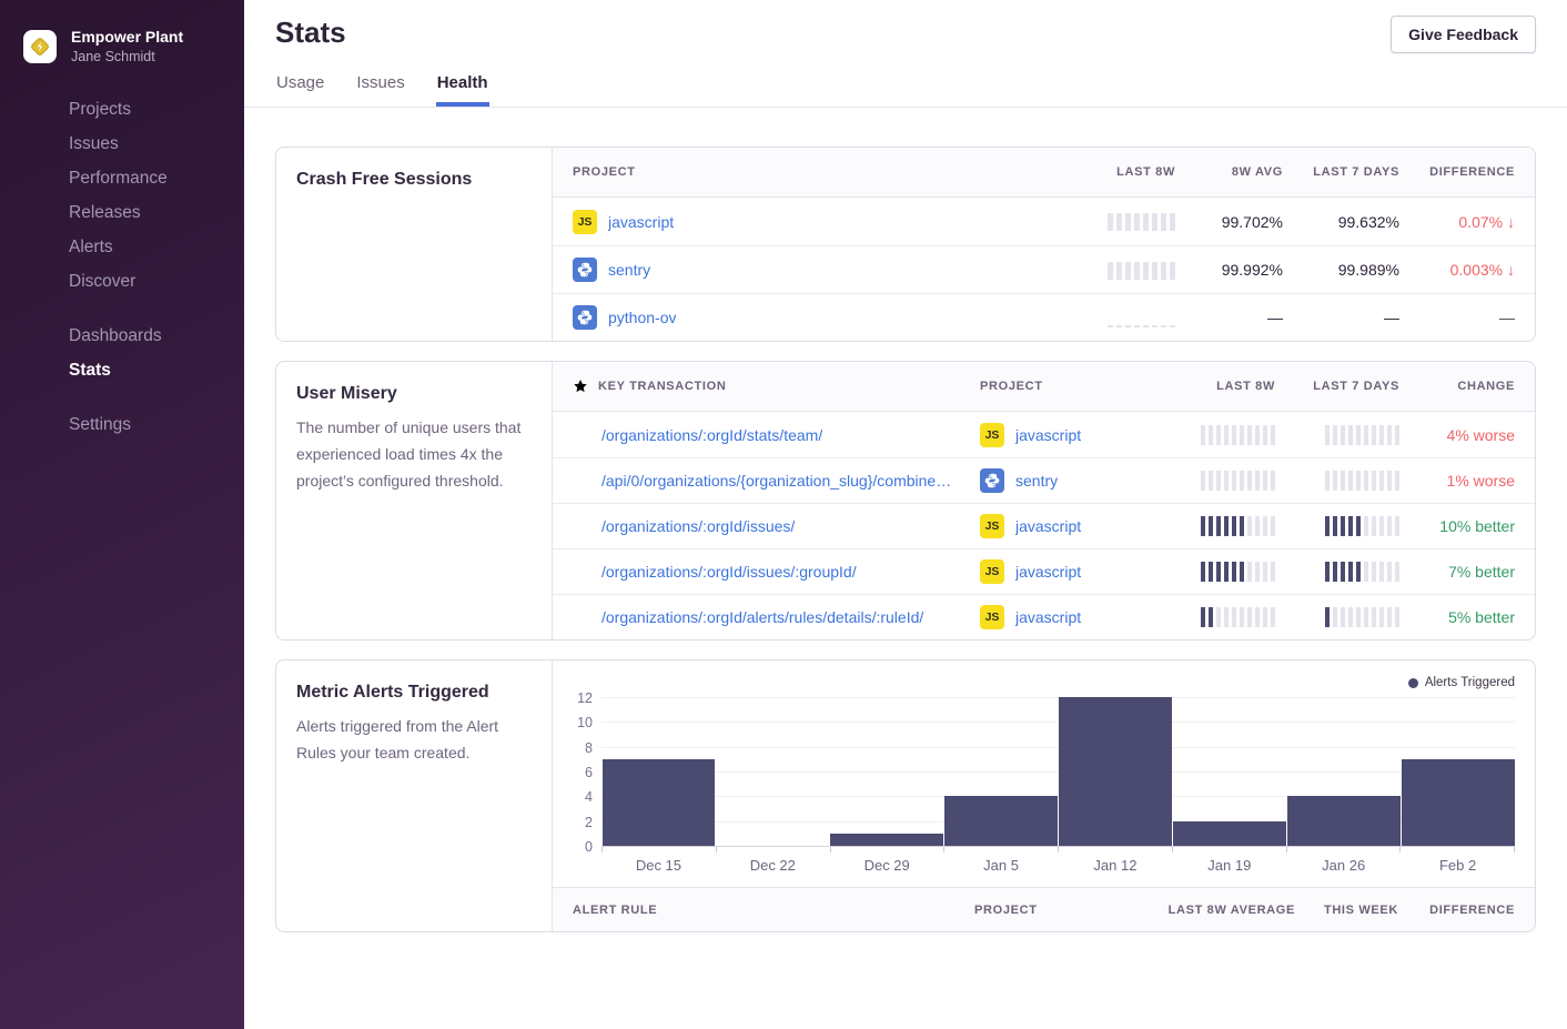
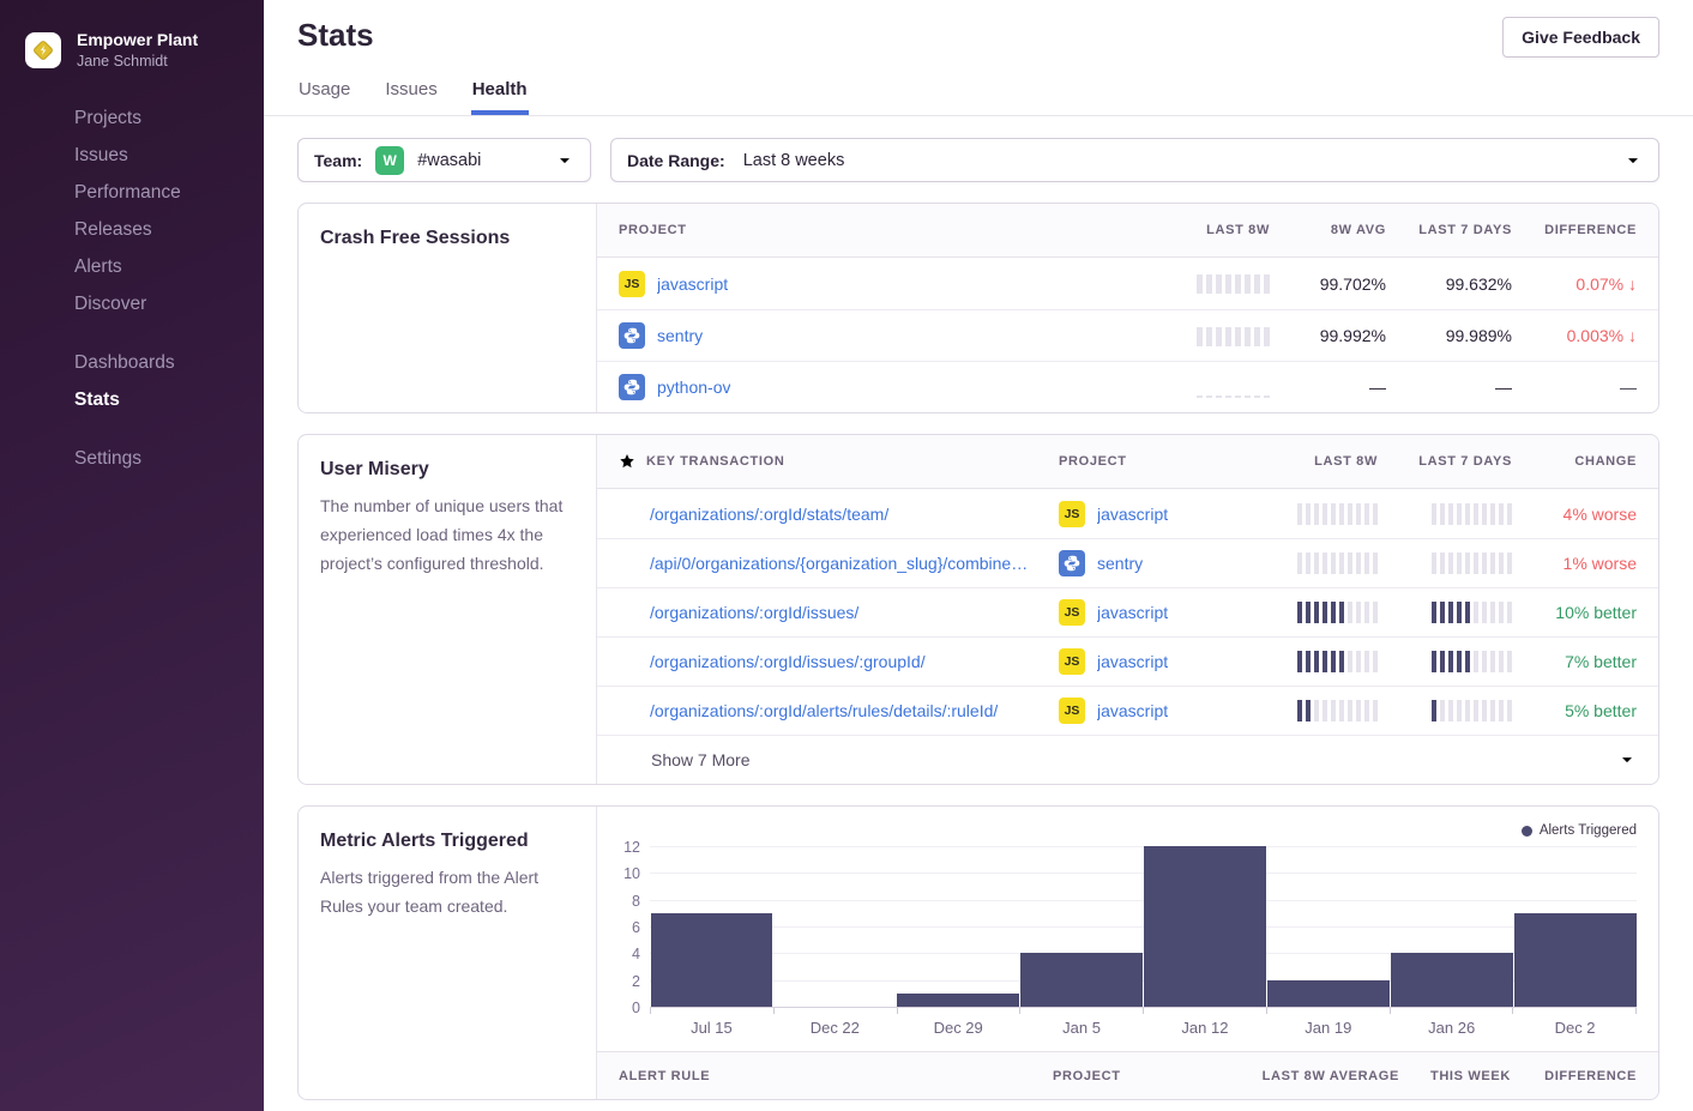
  Empower Plant
  Jane Schmidt
  Projects
  Issues
  Performance
  Releases
  Alerts
  Discover
  Dashboards
  Stats
  Settings
  Stats
  Give Feedback
  Usage
  Issues
  Health
+ Team:
+ W
+ #wasabi
+ Date Range:
+ Last 8 weeks
  Crash Free Sessions
  PROJECT
  LAST 8W
  8W AVG
  LAST 7 DAYS
  DIFFERENCE
  JS
  javascript
  99.702%
  99.632%
  0.07% ↓
  sentry
  99.992%
  99.989%
  0.003% ↓
  python-ov
  —
  —
  —
  User Misery
  The number of unique users that experienced load times 4x the project’s configured threshold.
  KEY TRANSACTION
  PROJECT
  LAST 8W
  LAST 7 DAYS
  CHANGE
  /organizations/:orgId/stats/team/
  JS
  javascript
  4% worse
  /api/0/organizations/{organization_slug}/combine…
  sentry
  1% worse
  /organizations/:orgId/issues/
  JS
  javascript
  10% better
  /organizations/:orgId/issues/:groupId/
  JS
  javascript
  7% better
  /organizations/:orgId/alerts/rules/details/:ruleId/
  JS
  javascript
  5% better
+ Show 7 More
  Metric Alerts Triggered
  Alerts triggered from the Alert Rules your team created.
  Alerts Triggered
  0
  2
  4
  6
  8
  10
  12
- Dec 15
+ Jul 15
  Dec 22
  Dec 29
  Jan 5
  Jan 12
  Jan 19
  Jan 26
- Feb 2
+ Dec 2
  ALERT RULE
  PROJECT
  LAST 8W AVERAGE
  THIS WEEK
  DIFFERENCE
